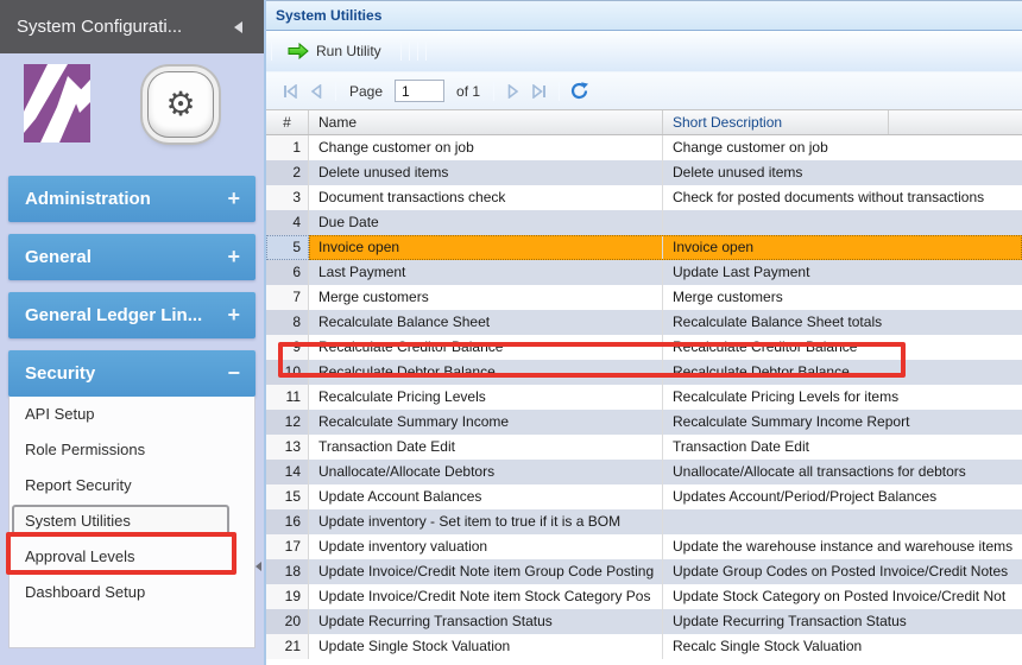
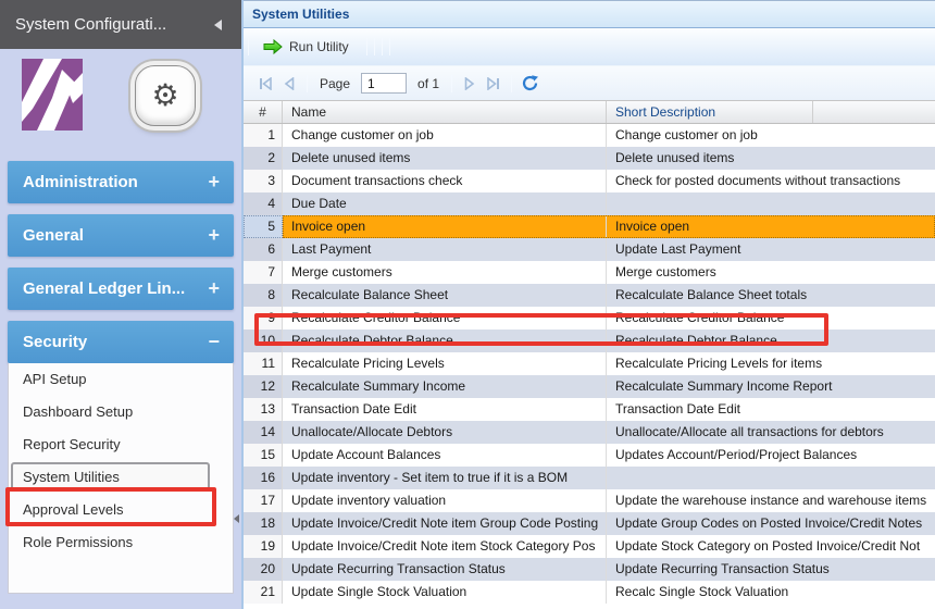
  System Configurati...
  ⚙
  Administration
  +
  General
  +
  General Ledger Lin...
  +
  Security
  −
  API Setup
- Role Permissions
+ Dashboard Setup
  Report Security
  System Utilities
  Approval Levels
- Dashboard Setup
+ Role Permissions
  System Utilities
  Run Utility
  Page
  1
  of 1
  #
  Name
  Short Description
  1
  Change customer on job
  Change customer on job
  2
  Delete unused items
  Delete unused items
  3
  Document transactions check
  Check for posted documents without transactions
  4
  Due Date
  5
  Invoice open
  Invoice open
  6
  Last Payment
  Update Last Payment
  7
  Merge customers
  Merge customers
  8
  Recalculate Balance Sheet
  Recalculate Balance Sheet totals
  9
  Recalculate Creditor Balance
  Recalculate Creditor Balance
  10
  Recalculate Debtor Balance
  Recalculate Debtor Balance
  11
  Recalculate Pricing Levels
  Recalculate Pricing Levels for items
  12
  Recalculate Summary Income
  Recalculate Summary Income Report
  13
  Transaction Date Edit
  Transaction Date Edit
  14
  Unallocate/Allocate Debtors
  Unallocate/Allocate all transactions for debtors
  15
  Update Account Balances
  Updates Account/Period/Project Balances
  16
  Update inventory - Set item to true if it is a BOM
  17
  Update inventory valuation
  Update the warehouse instance and warehouse items
  18
  Update Invoice/Credit Note item Group Code Posting
  Update Group Codes on Posted Invoice/Credit Notes
  19
  Update Invoice/Credit Note item Stock Category Pos
  Update Stock Category on Posted Invoice/Credit Not
  20
  Update Recurring Transaction Status
  Update Recurring Transaction Status
  21
  Update Single Stock Valuation
  Recalc Single Stock Valuation
